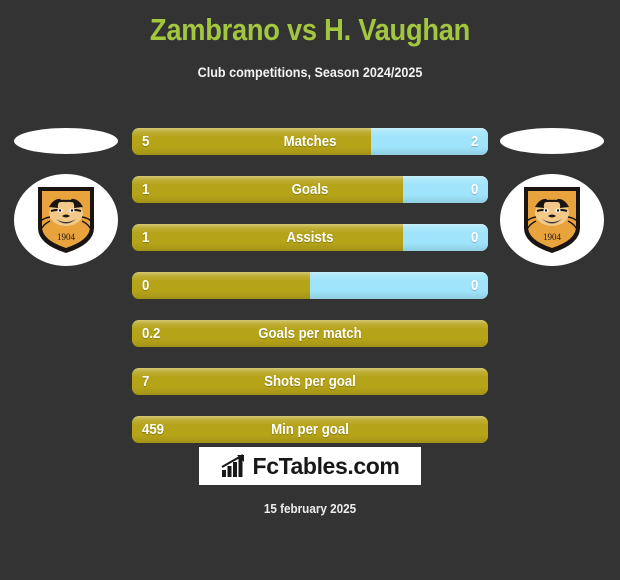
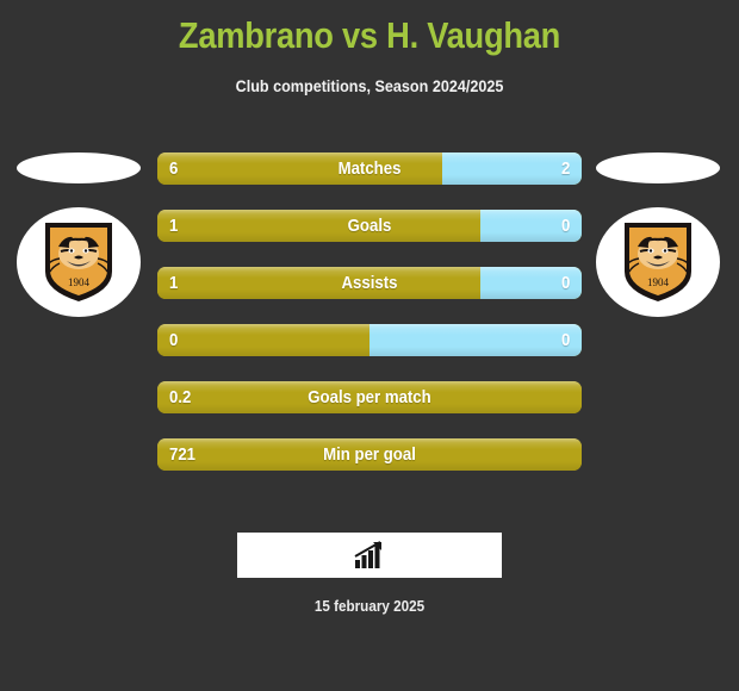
  Zambrano vs H. Vaughan
  Club competitions, Season 2024/2025
  1904
  1904
- 5
+ 6
  Matches
  2
  1
  Goals
  0
  1
  Assists
  0
  0
  0
  0.2
  Goals per match
- 7
- Shots per goal
- 459
+ 721
  Min per goal
- FcTables.com
  15 february 2025
